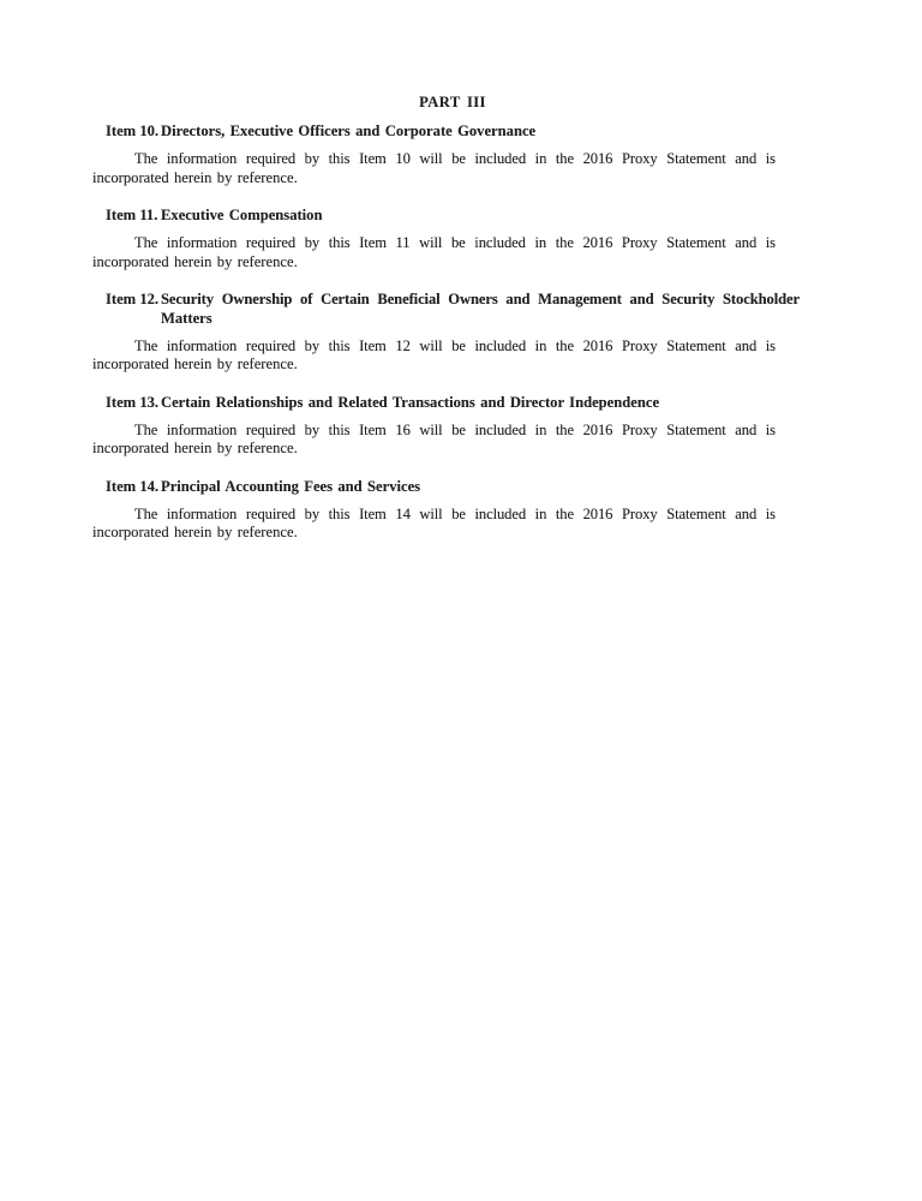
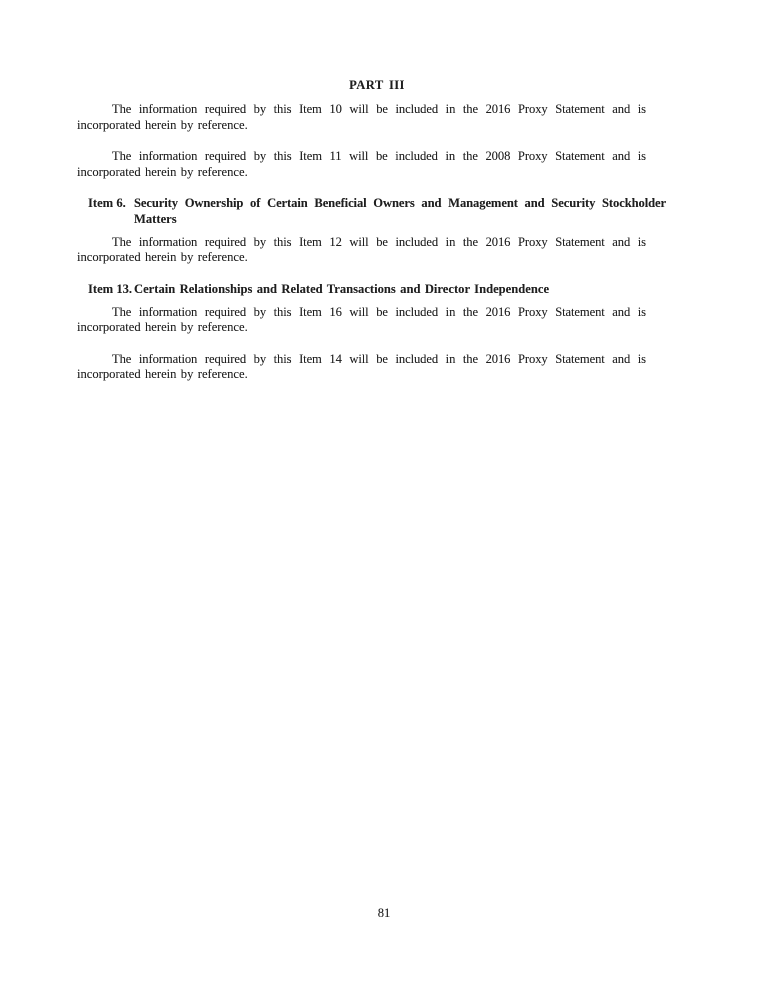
  PART III
- Item 10.
- Directors, Executive Officers and Corporate Governance
  The information required by this Item 10 will be included in the 2016 Proxy Statement and is
  incorporated herein by reference.
- Item 11.
- Executive Compensation
- The information required by this Item 11 will be included in the 2016 Proxy Statement and is
+ The information required by this Item 11 will be included in the 2008 Proxy Statement and is
  incorporated herein by reference.
- Item 12.
+ Item 6.
  Security Ownership of Certain Beneficial Owners and Management and Security Stockholder
  Matters
  The information required by this Item 12 will be included in the 2016 Proxy Statement and is
  incorporated herein by reference.
  Item 13.
  Certain Relationships and Related Transactions and Director Independence
  The information required by this Item 16 will be included in the 2016 Proxy Statement and is
  incorporated herein by reference.
- Item 14.
- Principal Accounting Fees and Services
  The information required by this Item 14 will be included in the 2016 Proxy Statement and is
  incorporated herein by reference.
+ 81
